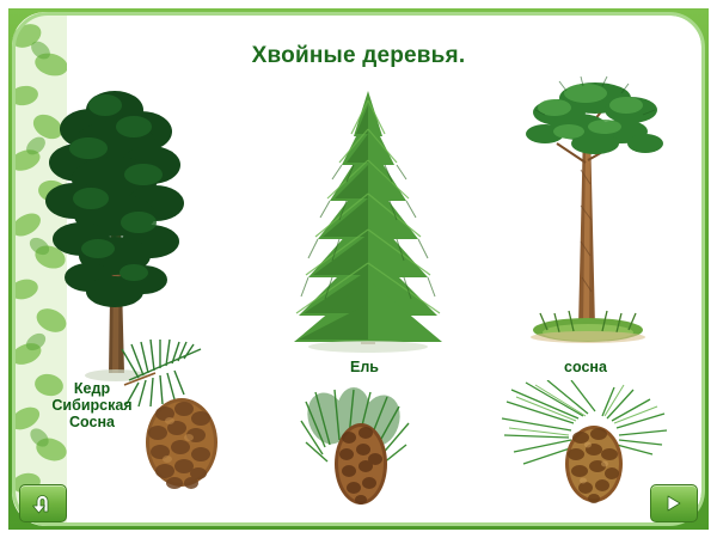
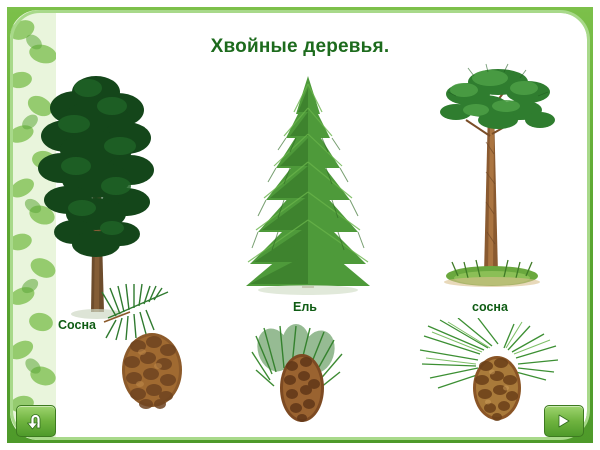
  Хвойные деревья.
- Кедр
- Сибирская
  Сосна
  Ель
  сосна
